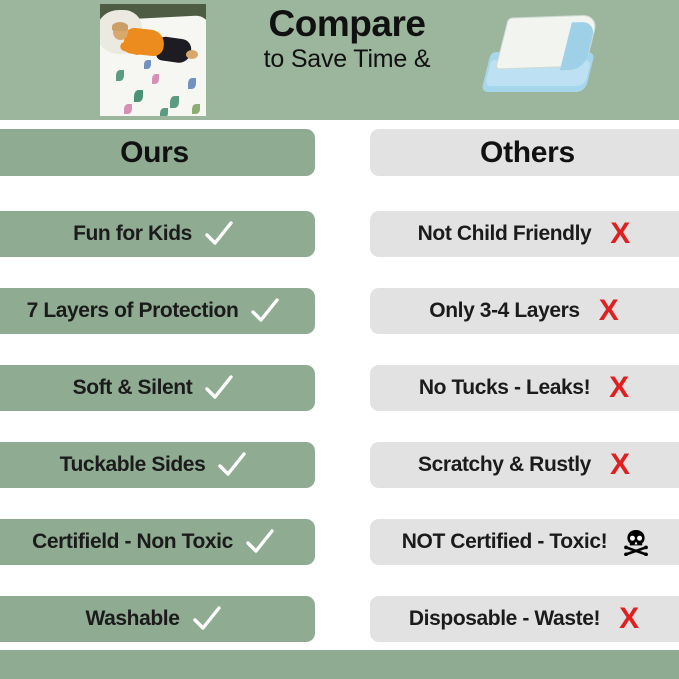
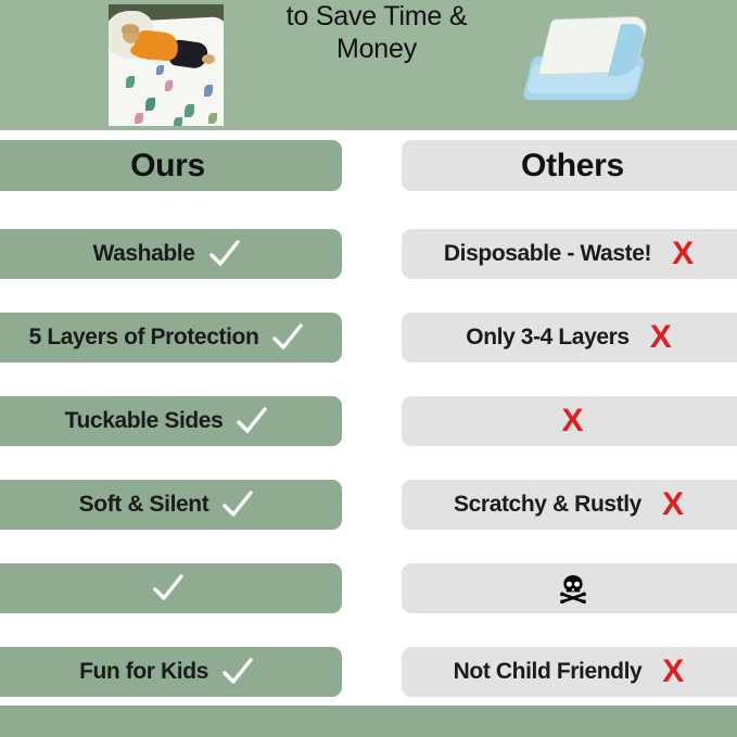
- Compare
  to Save Time &
+ Money
  Ours
  Others
- Fun for Kids
+ Washable
- Not Child Friendly
+ Disposable - Waste!
  X
- 7 Layers of Protection
+ 5 Layers of Protection
  Only 3-4 Layers
  X
- Soft & Silent
+ Tuckable Sides
- No Tucks - Leaks!
  X
- Tuckable Sides
+ Soft & Silent
  Scratchy & Rustly
  X
- Certifield - Non Toxic
- NOT Certified - Toxic!
- Washable
+ Fun for Kids
- Disposable - Waste!
+ Not Child Friendly
  X
